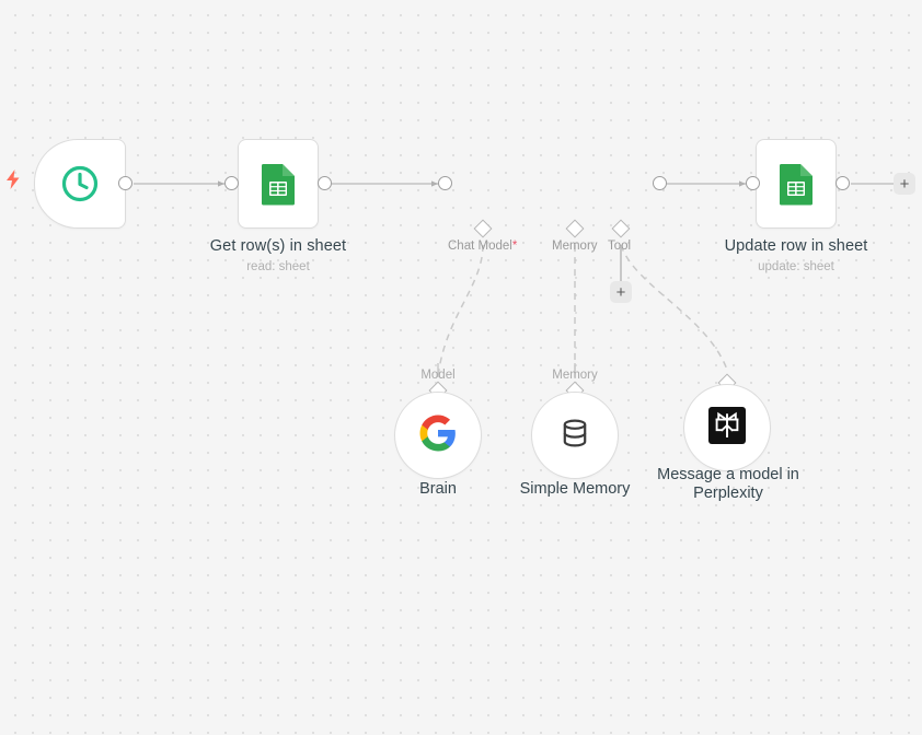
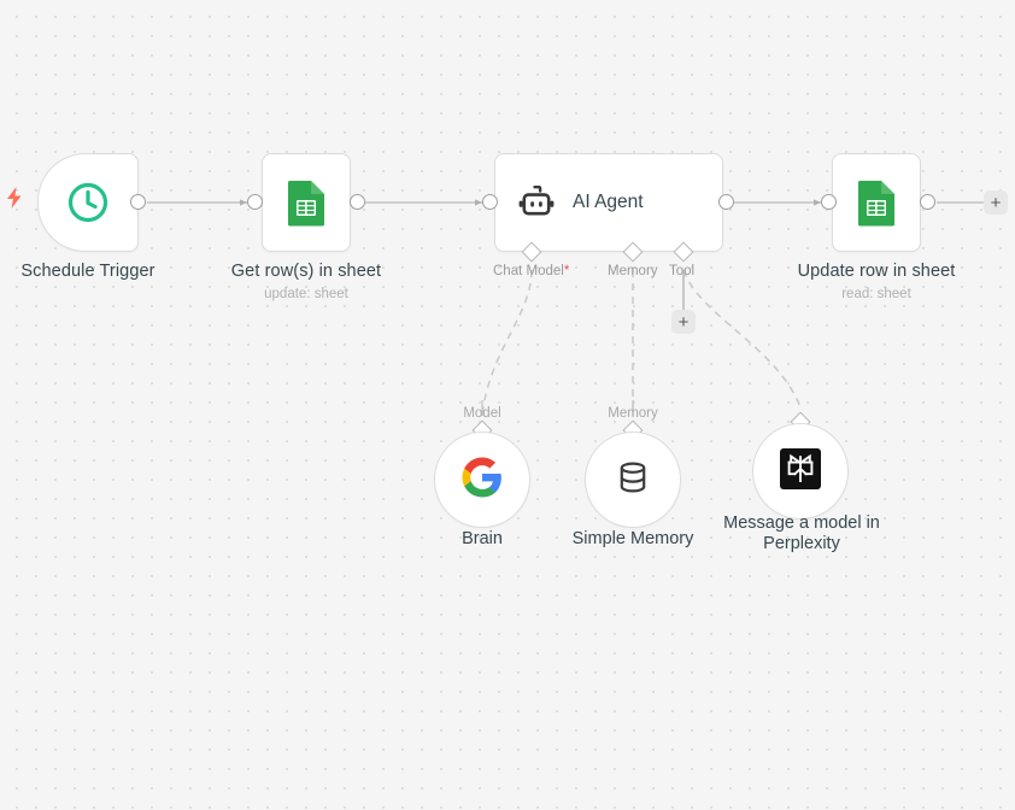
+ Schedule Trigger
  Get row(s) in sheet
- read: sheet
+ update: sheet
+ AI Agent
  Chat Model*
  Memory
  Tool
  +
  Update row in sheet
- update: sheet
+ read: sheet
  +
  Model
  Brain
  Memory
  Simple Memory
  Message a model in
  Perplexity
